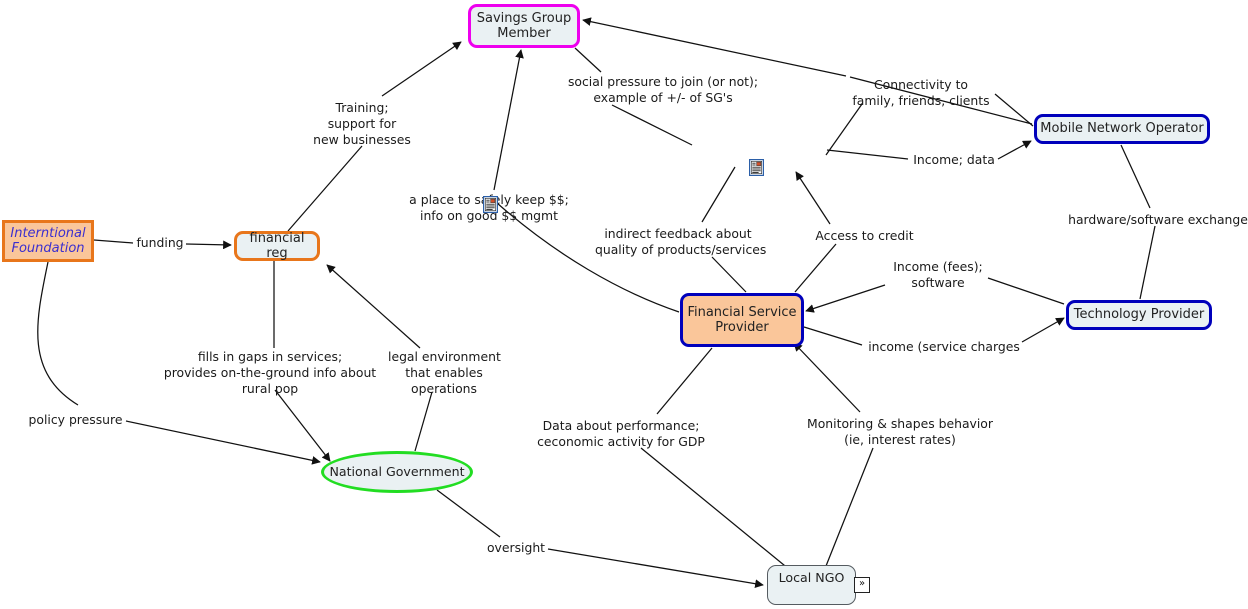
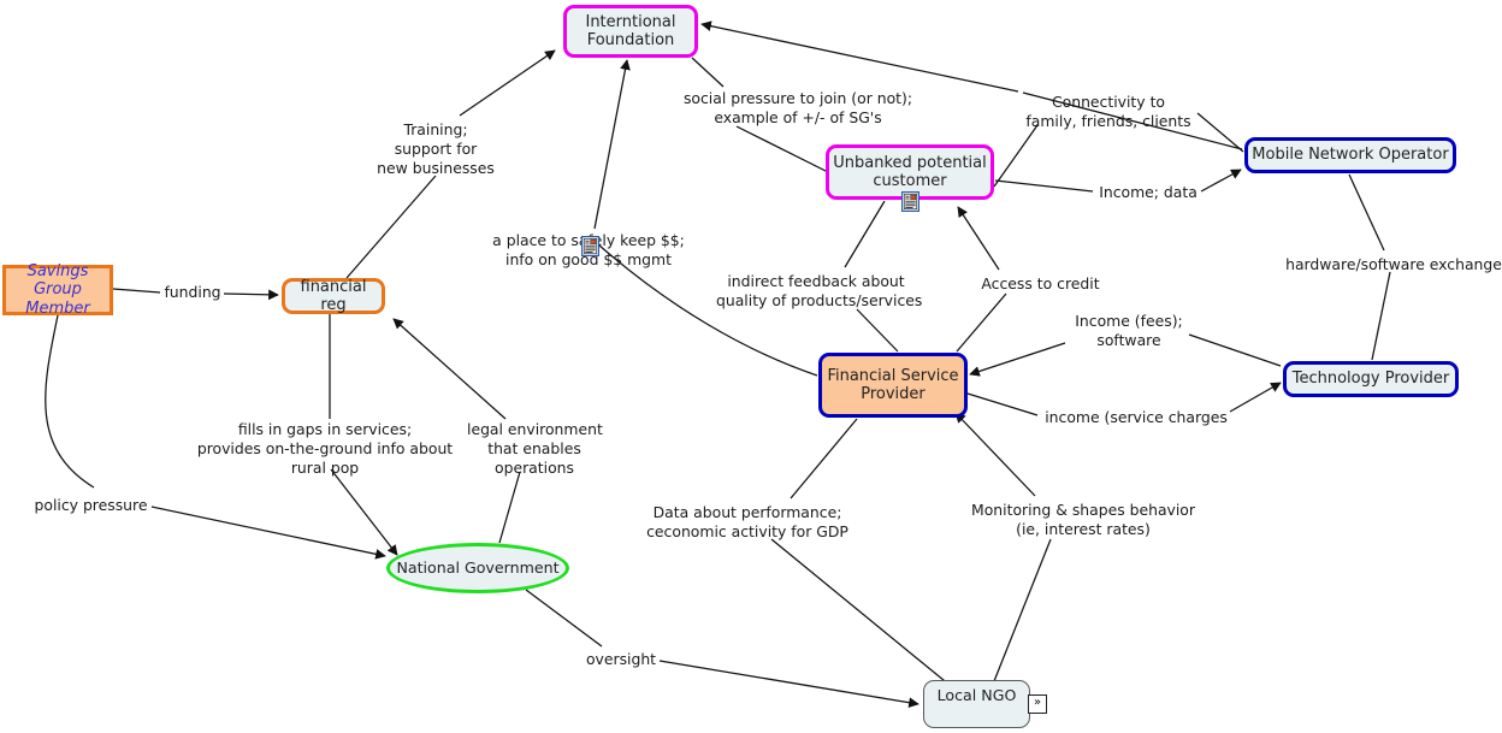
- Savings Group Member
+ Interntional Foundation
+ Unbanked potential customer
  Mobile Network Operator
  Technology Provider
  Financial Service Provider
- Interntional Foundation
+ Savings Group Member
  financial reg
  National Government
  Local NGO
  Training;
  support for
  new businesses
  a place to sly keep $$;
  info on good $$ mgmt
  social pressure to join (or not);
  example of +/- of SG's
  Connectivity to
  family, friends, clients
  Income; data
  hardware/software exchange
  indirect feedback about
  quality of products/services
  Access to credit
  Income (fees);
  software
  income (service charges
  funding
  fills in gaps in services;
  provides on-the-ground info about
  rural pop
  legal environment
  that enables
  operations
  policy pressure
  Data about performance;
  ceconomic activity for GDP
  Monitoring & shapes behavior
  (ie, interest rates)
  oversight
  »
